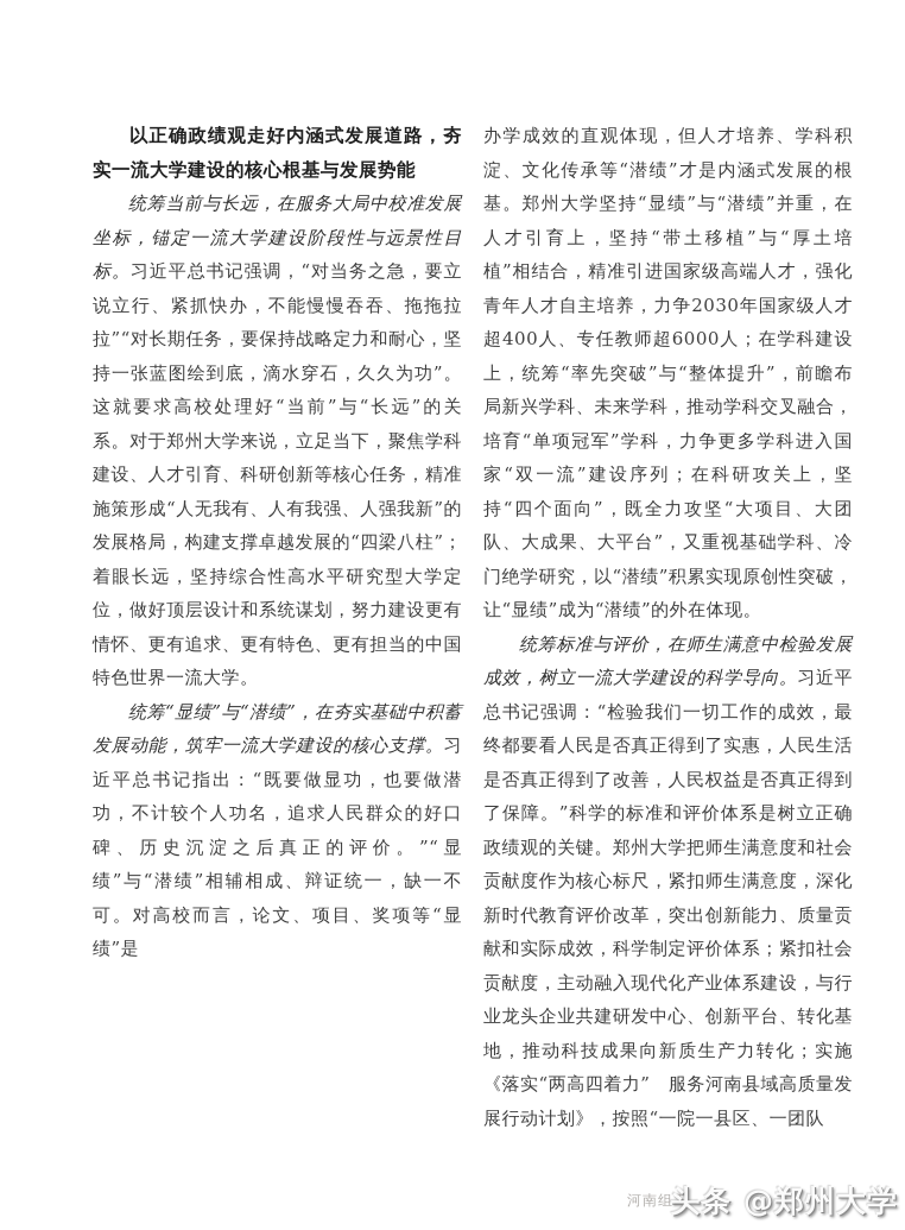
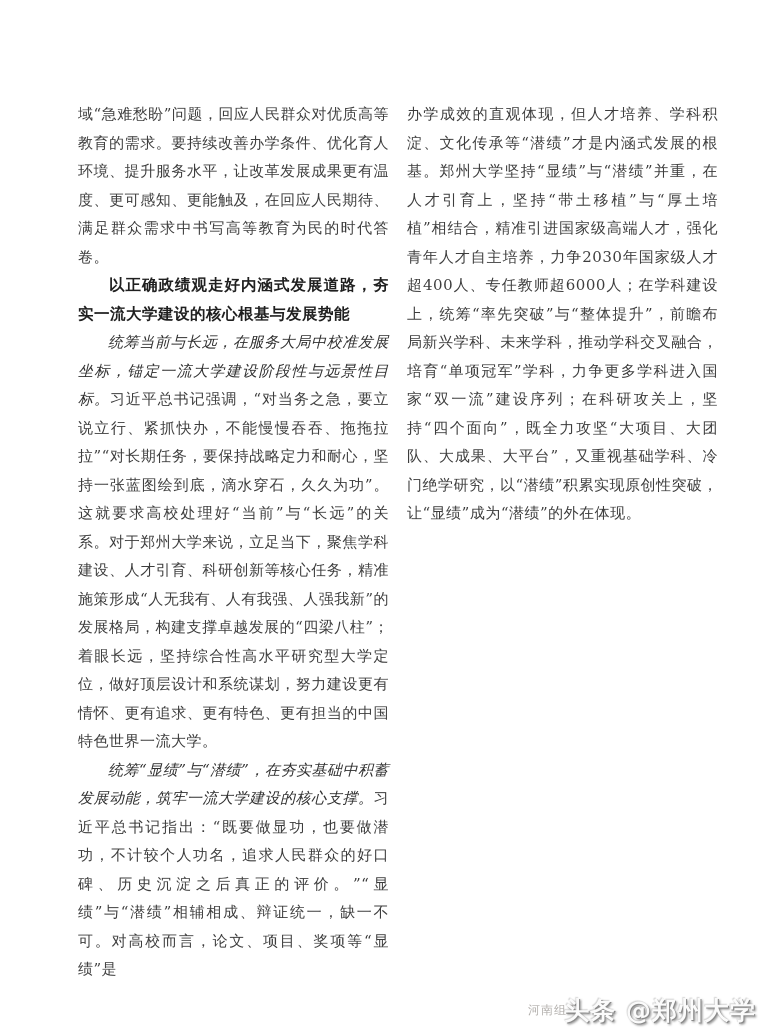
+ 域“急难愁盼”问题，回应人民群众对优质高等教育的需求。要持续改善办学条件、优化育人环境、提升服务水平，让改革发展成果更有温度、更可感知、更能触及，在回应人民期待、满足群众需求中书写高等教育为民的时代答卷。
  以正确政绩观走好内涵式发展道路，夯实一流大学建设的核心根基与发展势能
  统筹当前与长远，在服务大局中校准发展坐标，锚定一流大学建设阶段性与远景性目标。习近平总书记强调，“对当务之急，要立说立行、紧抓快办，不能慢慢吞吞、拖拖拉拉”“对长期任务，要保持战略定力和耐心，坚持一张蓝图绘到底，滴水穿石，久久为功”。这就要求高校处理好“当前”与“长远”的关系。对于郑州大学来说，立足当下，聚焦学科建设、人才引育、科研创新等核心任务，精准施策形成“人无我有、人有我强、人强我新”的发展格局，构建支撑卓越发展的“四梁八柱”；着眼长远，坚持综合性高水平研究型大学定位，做好顶层设计和系统谋划，努力建设更有情怀、更有追求、更有特色、更有担当的中国特色世界一流大学。
  统筹“显绩”与“潜绩”，在夯实基础中积蓄发展动能，筑牢一流大学建设的核心支撑。习近平总书记指出：“既要做显功，也要做潜功，不计较个人功名，追求人民群众的好口碑、历史沉淀之后真正的评价。”“显绩”与“潜绩”相辅相成、辩证统一，缺一不可。对高校而言，论文、项目、奖项等“显绩”是
  办学成效的直观体现，但人才培养、学科积淀、文化传承等“潜绩”才是内涵式发展的根基。郑州大学坚持“显绩”与“潜绩”并重，在人才引育上，坚持“带土移植”与“厚土培植”相结合，精准引进国家级高端人才，强化青年人才自主培养，力争2030年国家级人才超400人、专任教师超6000人；在学科建设上，统筹“率先突破”与“整体提升”，前瞻布局新兴学科、未来学科，推动学科交叉融合，培育“单项冠军”学科，力争更多学科进入国家“双一流”建设序列；在科研攻关上，坚持“四个面向”，既全力攻坚“大项目、大团队、大成果、大平台”，又重视基础学科、冷门绝学研究，以“潜绩”积累实现原创性突破，让“显绩”成为“潜绩”的外在体现。
- 统筹标准与评价，在师生满意中检验发展成效，树立一流大学建设的科学导向。习近平总书记强调：“检验我们一切工作的成效，最终都要看人民是否真正得到了实惠，人民生活是否真正得到了改善，人民权益是否真正得到了保障。”科学的标准和评价体系是树立正确政绩观的关键。郑州大学把师生满意度和社会贡献度作为核心标尺，紧扣师生满意度，深化新时代教育评价改革，突出创新能力、质量贡献和实际成效，科学制定评价体系；紧扣社会贡献度，主动融入现代化产业体系建设，与行业龙头企业共建研发中心、创新平台、转化基地，推动科技成果向新质生产力转化；实施《落实“两高四着力” 服务河南县域高质量发展行动计划》，按照“一院一县区、一团队
  河南组工
  头条 @郑州大学
